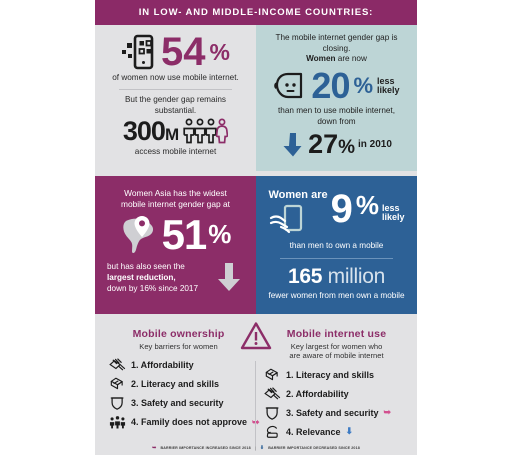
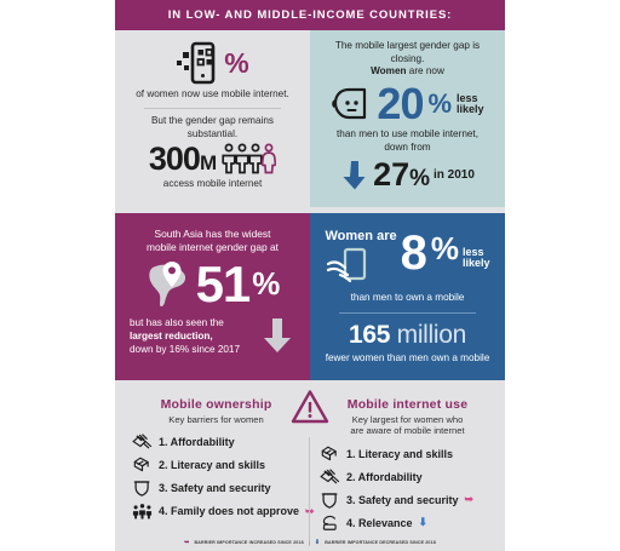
  IN LOW- AND MIDDLE-INCOME COUNTRIES:
- 54
  %
  of women now use mobile internet.
  But the gender gap remains substantial.
  300M
  access mobile internet
- The mobile internet gender gap is closing.
+ The mobile largest gender gap is closing.
  Women are now
  20
  %
  less
  likely
  than men to use mobile internet,
  down from
  27%
  in 2010
- Women Asia has the widest
+ South Asia has the widest
  mobile internet gender gap at
  51
  %
  but has also seen the
  largest reduction,
  down by 16% since 2017
  Women are
- 9
+ 8
  %
  less
  likely
  than men to own a mobile
  165 million
- fewer women from men own a mobile
+ fewer women than men own a mobile
  Mobile ownership
  Key barriers for women
  1. Affordability
  2. Literacy and skills
  3. Safety and security
  4. Family does not approve
  Mobile internet use
  Key largest for women who
  are aware of mobile internet
  1. Literacy and skills
  2. Affordability
  3. Safety and security
  ➥
  4. Relevance
  ⬇
